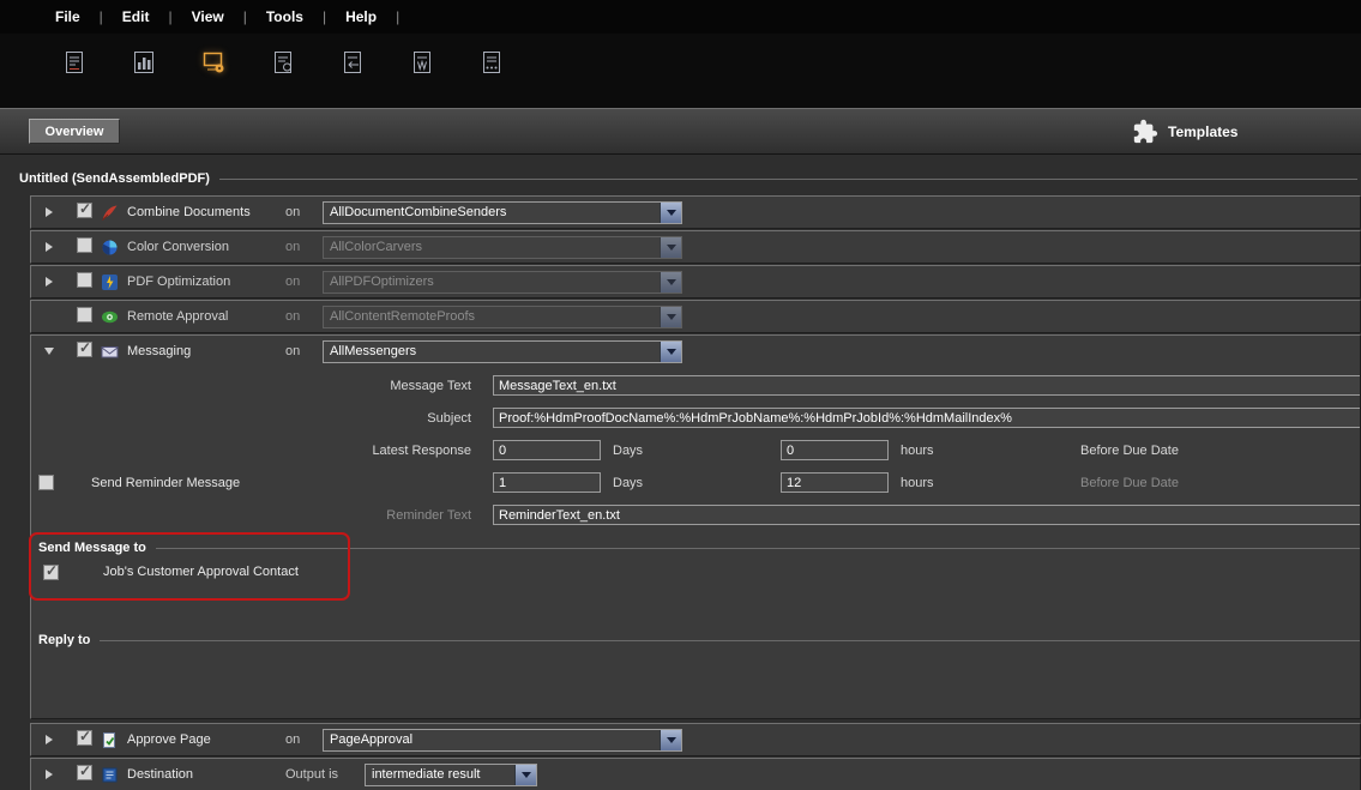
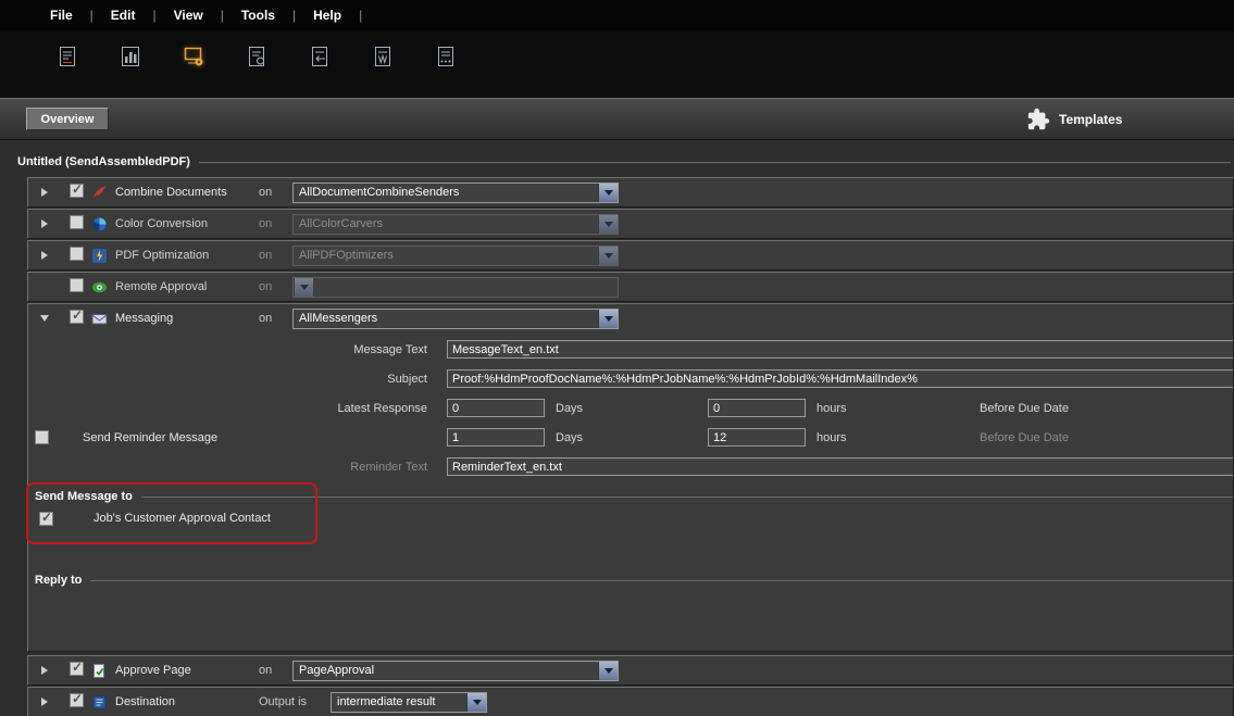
  File
  Edit
  View
  Tools
  Help
  Overview
  Templates
  Untitled (SendAssembledPDF)
  Combine Documents
  on
  AllDocumentCombineSenders
  Color Conversion
  on
  AllColorCarvers
  PDF Optimization
  on
  AllPDFOptimizers
  Remote Approval
  on
- AllContentRemoteProofs
  Messaging
  on
  AllMessengers
  Message Text
  MessageText_en.txt
  Subject
  Proof:%HdmProofDocName%:%HdmPrJobName%:%HdmPrJobId%:%HdmMailIndex%
  Latest Response
  0
  Days
  0
  hours
  Before Due Date
  Send Reminder Message
  1
  Days
  12
  hours
  Before Due Date
  Reminder Text
  ReminderText_en.txt
  Send Message to
  Job's Customer Approval Contact
  Reply to
  Approve Page
  on
  PageApproval
  Destination
  Output is
  intermediate result
